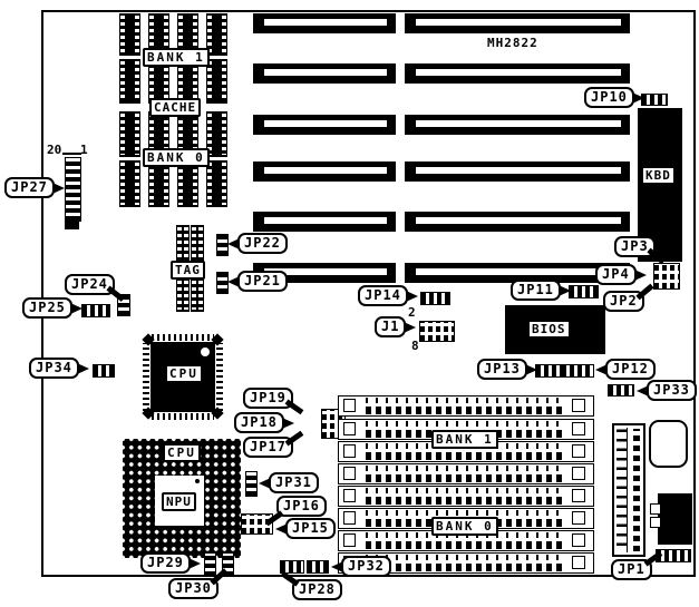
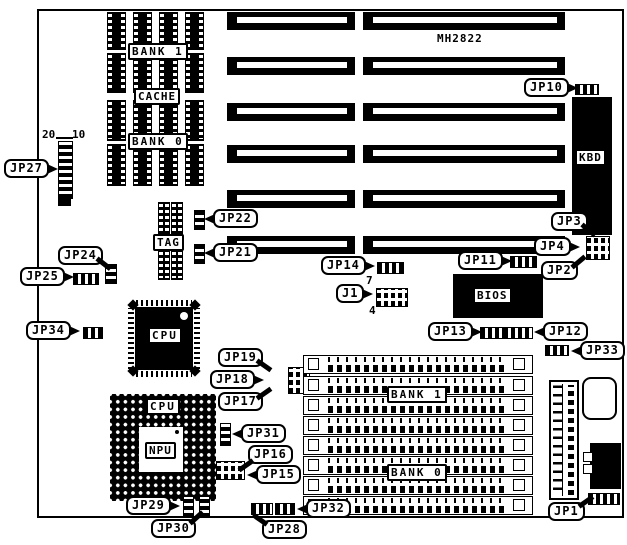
  BANK 1
  CACHE
  BANK 0
  MH2822
  KBD
  JP10
  20
- 1
+ 10
  JP27
  TAG
  JP22
  JP21
  JP24
  JP25
  JP34
  CPU
  JP14
- 2
+ 7
- 8
+ 4
  J1
  BIOS
  JP11
  JP3
  JP4
  JP2
  JP13
  JP12
  JP33
  JP19
  JP18
  JP17
  CPU
  NPU
  JP31
  JP16
  JP15
  JP29
  JP30
  JP28
  JP32
  BANK 1
  BANK 0
  JP1
